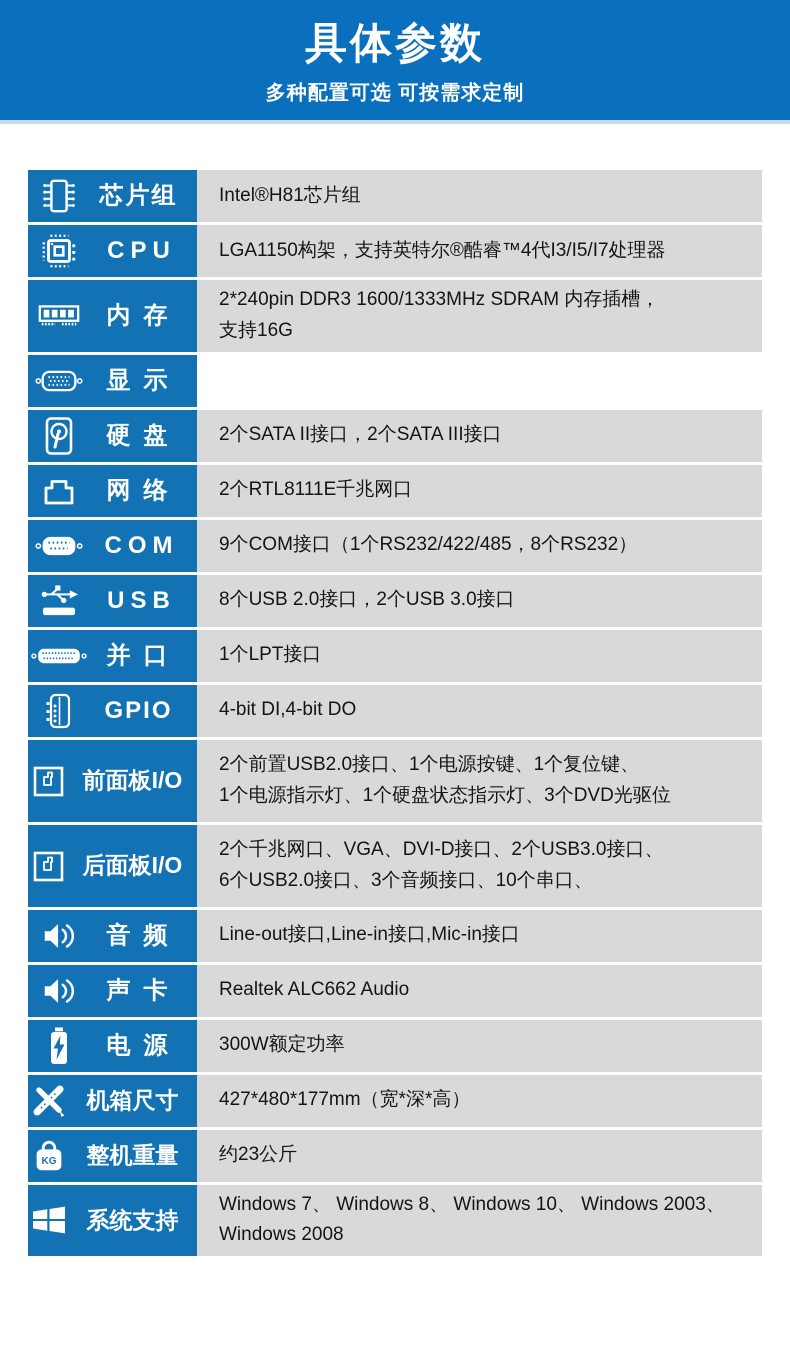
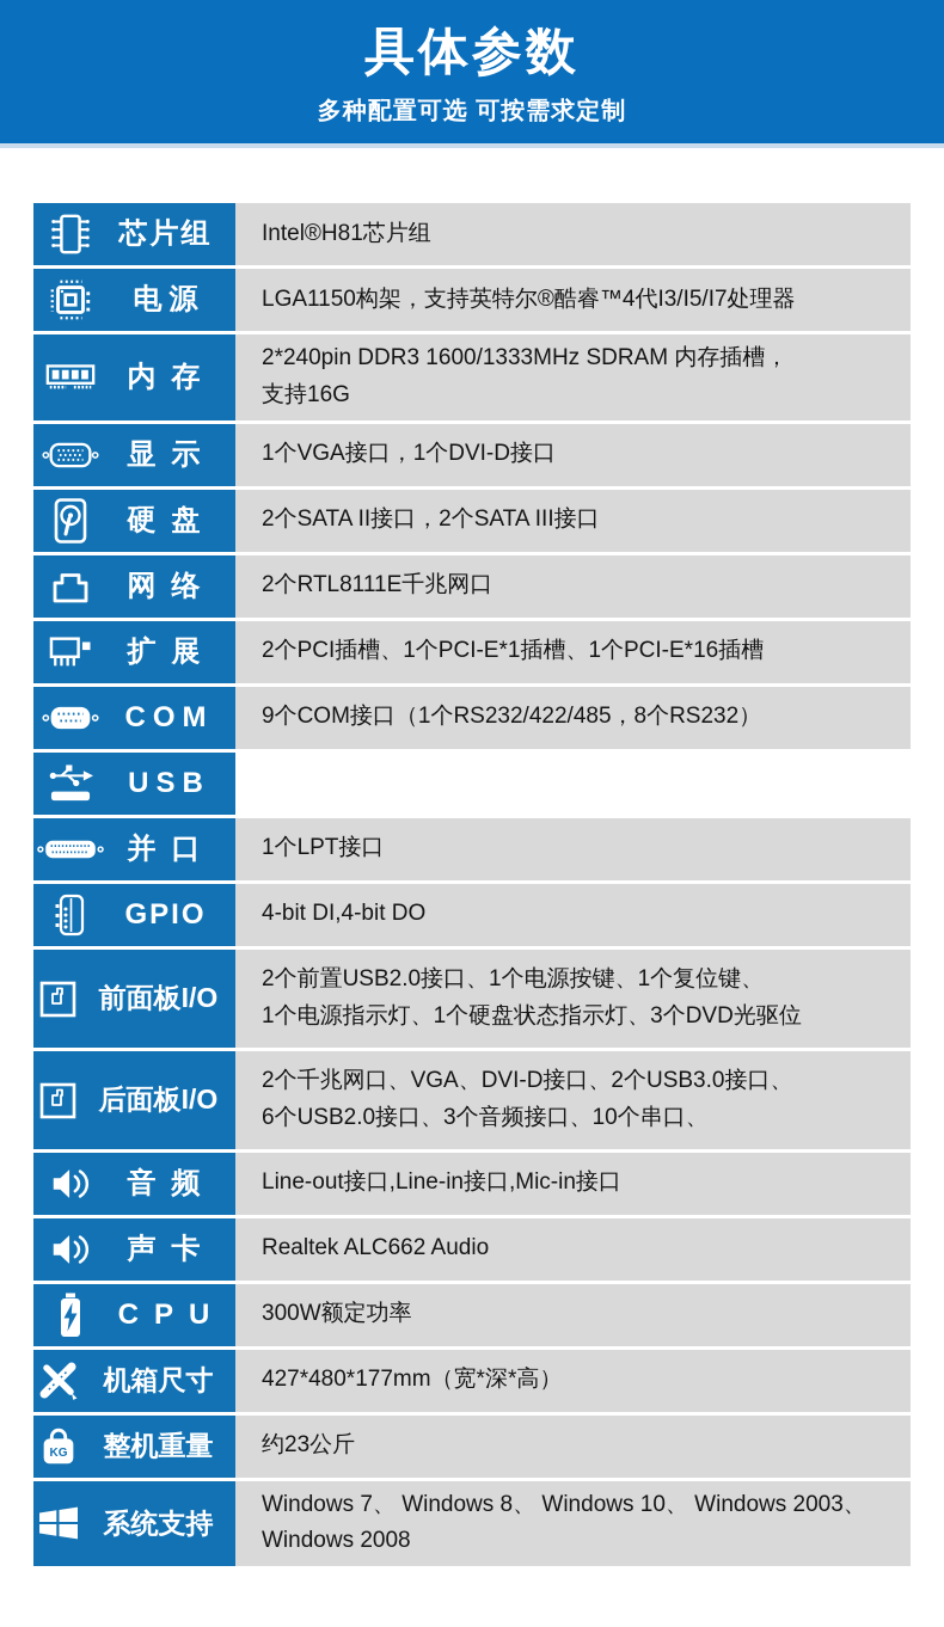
  具体参数
  多种配置可选 可按需求定制
  芯片组
  Intel®H81芯片组
- CPU
+ 电源
  LGA1150构架，支持英特尔®酷睿™4代I3/I5/I7处理器
  内存
  2*240pin DDR3 1600/1333MHz SDRAM 内存插槽，
  支持16G
  显示
+ 1个VGA接口，1个DVI-D接口
  硬盘
  2个SATA II接口，2个SATA III接口
  网络
  2个RTL8111E千兆网口
+ 扩展
+ 2个PCI插槽、1个PCI-E*1插槽、1个PCI-E*16插槽
  COM
  9个COM接口（1个RS232/422/485，8个RS232）
  USB
- 8个USB 2.0接口，2个USB 3.0接口
  并口
  1个LPT接口
  GPIO
  4-bit DI,4-bit DO
  前面板I/O
  2个前置USB2.0接口、1个电源按键、1个复位键、
  1个电源指示灯、1个硬盘状态指示灯、3个DVD光驱位
  后面板I/O
  2个千兆网口、VGA、DVI-D接口、2个USB3.0接口、
  6个USB2.0接口、3个音频接口、10个串口、
  音频
  Line-out接口,Line-in接口,Mic-in接口
  声卡
  Realtek ALC662 Audio
- 电源
+ CPU
  300W额定功率
  机箱尺寸
  427*480*177mm（宽*深*高）
  KG
  整机重量
  约23公斤
  系统支持
  Windows 7、 Windows 8、 Windows 10、 Windows 2003、
  Windows 2008
